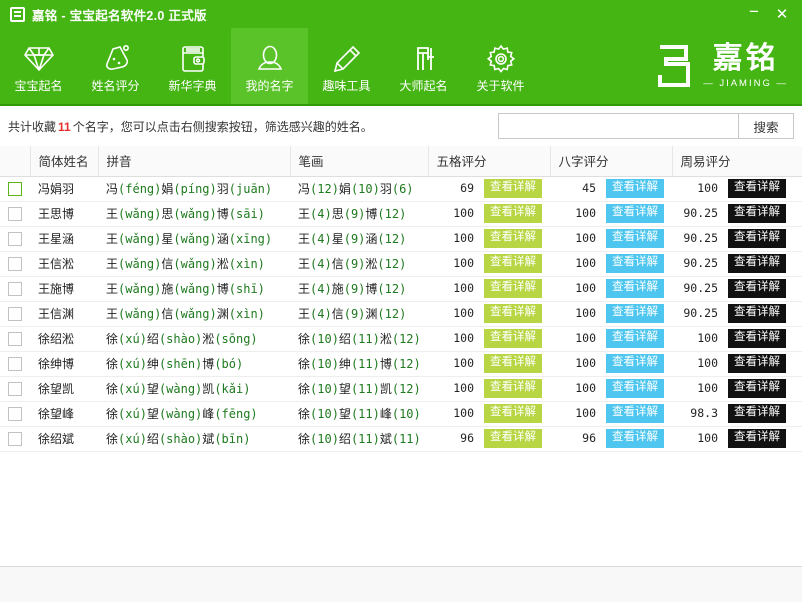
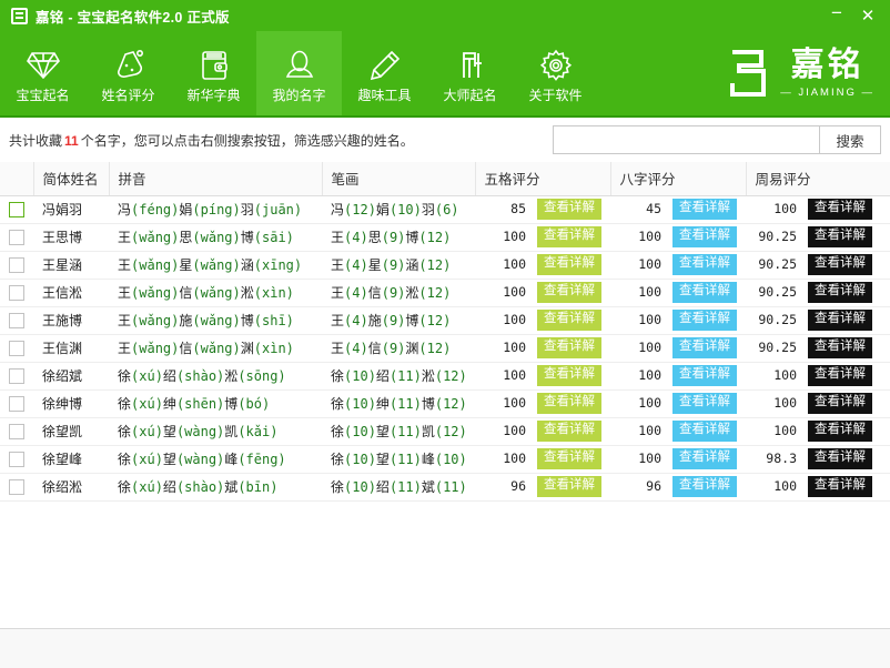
  嘉铭 - 宝宝起名软件2.0 正式版
  −
  ✕
  宝宝起名
  姓名评分
  新华字典
  我的名字
  趣味工具
  大师起名
  关于软件
  嘉铭
  — JIAMING —
  共计收藏 11 个名字，您可以点击右侧搜索按钮，筛选感兴趣的姓名。
  搜索
  	简体姓名	拼音	笔画	五格评分	八字评分	周易评分
- 	冯娟羽	冯(féng)娟(píng)羽(juān)	冯(12)娟(10)羽(6)	69 查看详解	45 查看详解	100 查看详解
+ 	冯娟羽	冯(féng)娟(píng)羽(juān)	冯(12)娟(10)羽(6)	85 查看详解	45 查看详解	100 查看详解
  	王思博	王(wǎng)思(wǎng)博(sāi)	王(4)思(9)博(12)	100 查看详解	100 查看详解	90.25 查看详解
  	王星涵	王(wǎng)星(wǎng)涵(xīng)	王(4)星(9)涵(12)	100 查看详解	100 查看详解	90.25 查看详解
  	王信淞	王(wǎng)信(wǎng)淞(xìn)	王(4)信(9)淞(12)	100 查看详解	100 查看详解	90.25 查看详解
  	王施博	王(wǎng)施(wǎng)博(shī)	王(4)施(9)博(12)	100 查看详解	100 查看详解	90.25 查看详解
  	王信渊	王(wǎng)信(wǎng)渊(xìn)	王(4)信(9)渊(12)	100 查看详解	100 查看详解	90.25 查看详解
- 	徐绍淞	徐(xú)绍(shào)淞(sōng)	徐(10)绍(11)淞(12)	100 查看详解	100 查看详解	100 查看详解
+ 	徐绍斌	徐(xú)绍(shào)淞(sōng)	徐(10)绍(11)淞(12)	100 查看详解	100 查看详解	100 查看详解
  	徐绅博	徐(xú)绅(shēn)博(bó)	徐(10)绅(11)博(12)	100 查看详解	100 查看详解	100 查看详解
  	徐望凯	徐(xú)望(wàng)凯(kǎi)	徐(10)望(11)凯(12)	100 查看详解	100 查看详解	100 查看详解
  	徐望峰	徐(xú)望(wàng)峰(fēng)	徐(10)望(11)峰(10)	100 查看详解	100 查看详解	98.3 查看详解
- 	徐绍斌	徐(xú)绍(shào)斌(bīn)	徐(10)绍(11)斌(11)	96 查看详解	96 查看详解	100 查看详解
+ 	徐绍淞	徐(xú)绍(shào)斌(bīn)	徐(10)绍(11)斌(11)	96 查看详解	96 查看详解	100 查看详解
